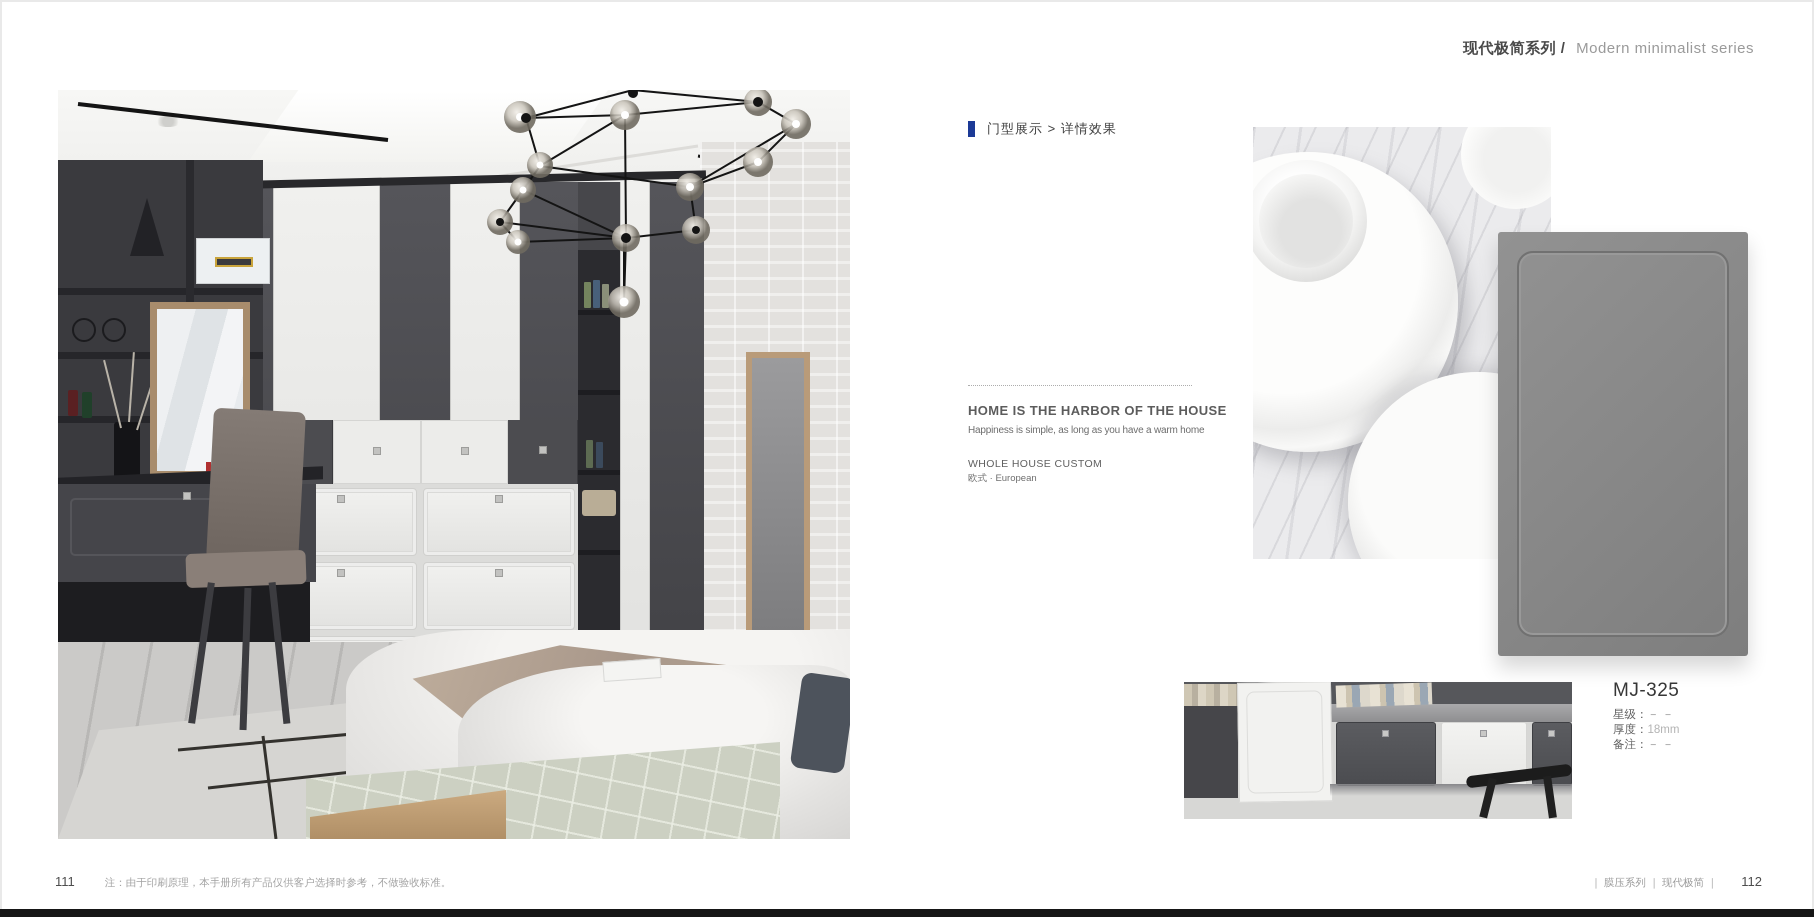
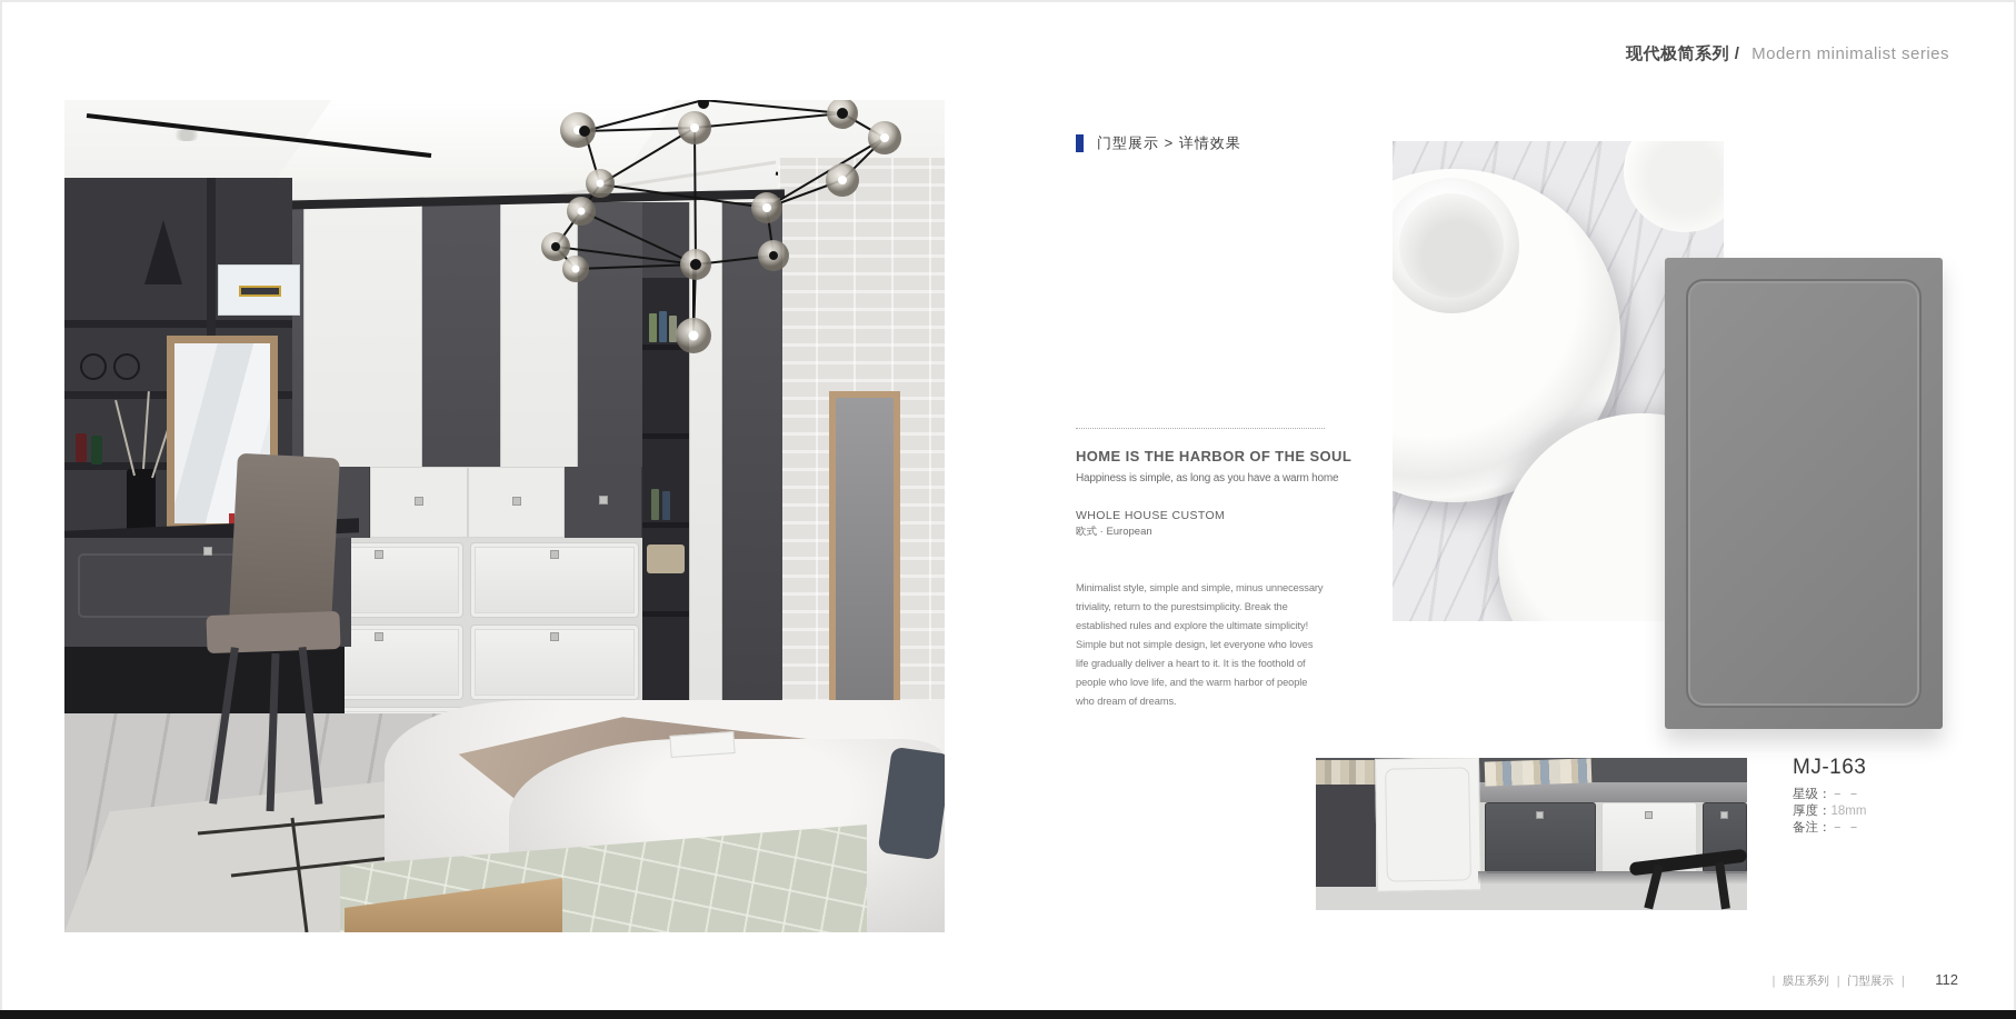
  现代极简系列 / Modern minimalist series
  门型展示 > 详情效果
- HOME IS THE HARBOR OF THE HOUSE
+ HOME IS THE HARBOR OF THE SOUL
  Happiness is simple, as long as you have a warm home
  WHOLE HOUSE CUSTOM
  欧式 · European
+ Minimalist style, simple and simple, minus unnecessary triviality, return to the purestsimplicity. Break the established rules and explore the ultimate simplicity! Simple but not simple design, let everyone who loves life gradually deliver a heart to it. It is the foothold of people who love life, and the warm harbor of people who dream of dreams.
- MJ-325
+ MJ-163
  星级：－ －
  厚度：18mm
  备注：－ －
- 111
- 注：由于印刷原理，本手册所有产品仅供客户选择时参考，不做验收标准。
- ｜ 膜压系列 ｜ 现代极简 ｜
+ ｜ 膜压系列 ｜ 门型展示 ｜
  112
